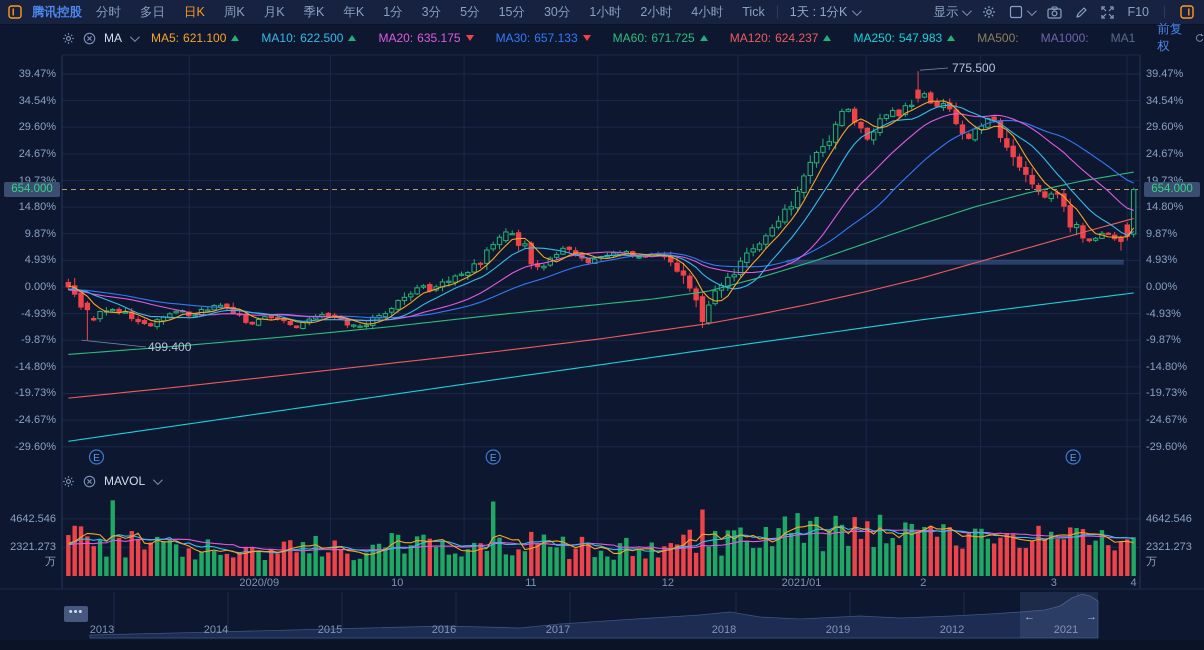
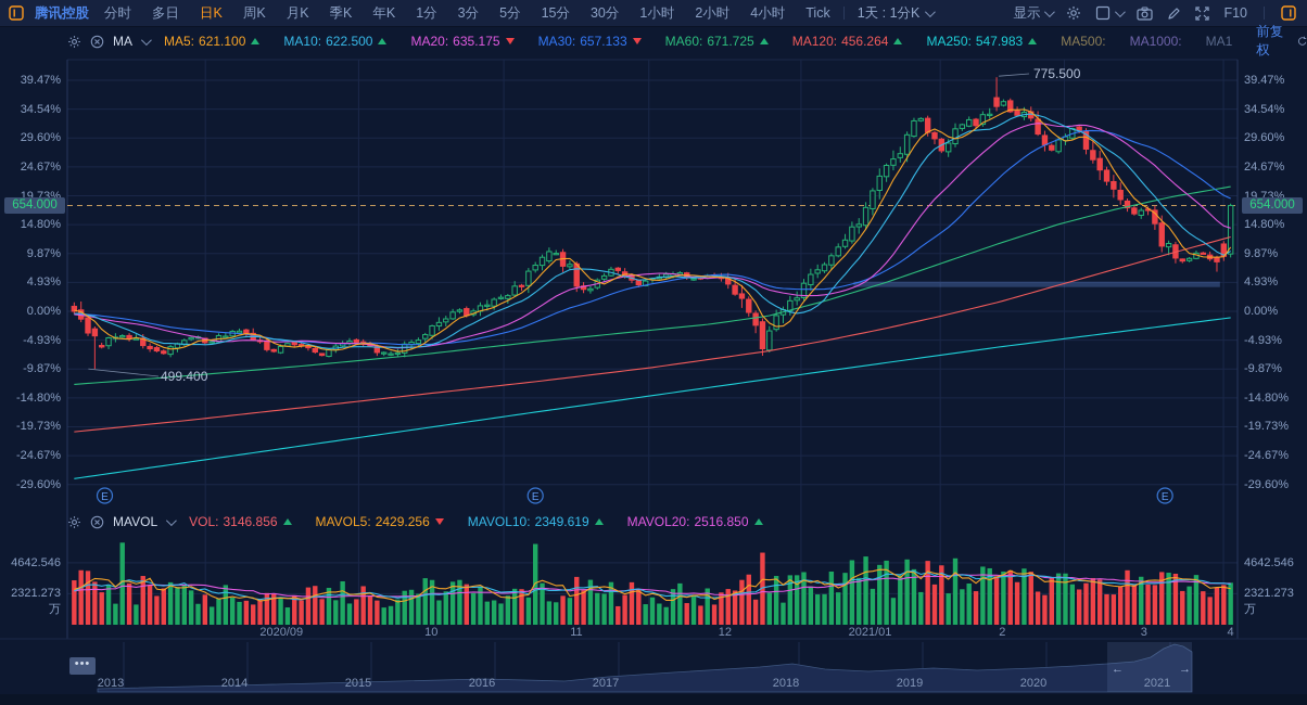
  E
  E
  E
  腾讯控股
  分时
  多日
  日K
  周K
  月K
  季K
  年K
  1分
  3分
  5分
  15分
  30分
  1小时
  2小时
  4小时
  Tick
  1天 : 1分K
  显示
  F10
  MA
  MA5:
  621.100
  MA10:
  622.500
  MA20:
  635.175
  MA30:
  657.133
  MA60:
  671.725
  MA120:
- 624.237
+ 456.264
  MA250:
  547.983
  MA500:
  MA1000:
  MA1
  前复权
  MAVOL
+ VOL:
+ 3146.856
+ MAVOL5:
+ 2429.256
+ MAVOL10:
+ 2349.619
+ MAVOL20:
+ 2516.850
  39.47%
  39.47%
  34.54%
  34.54%
  29.60%
  29.60%
  24.67%
  24.67%
  19.73%
  19.73%
  14.80%
  14.80%
  9.87%
  9.87%
  4.93%
  4.93%
  0.00%
  0.00%
  -4.93%
  -4.93%
  -9.87%
  -9.87%
  -14.80%
  -14.80%
  -19.73%
  -19.73%
  -24.67%
  -24.67%
  -29.60%
  -29.60%
  4642.546
  4642.546
  2321.273
  2321.273
  万
  万
  654.000
  654.000
  775.500
  499.400
  2020/09
  10
  11
  12
  2021/01
  2
  3
  4
  2013
  2014
  2015
  2016
  2017
  2018
  2019
- 2012
+ 2020
  2021
  •••
  ←
  →
